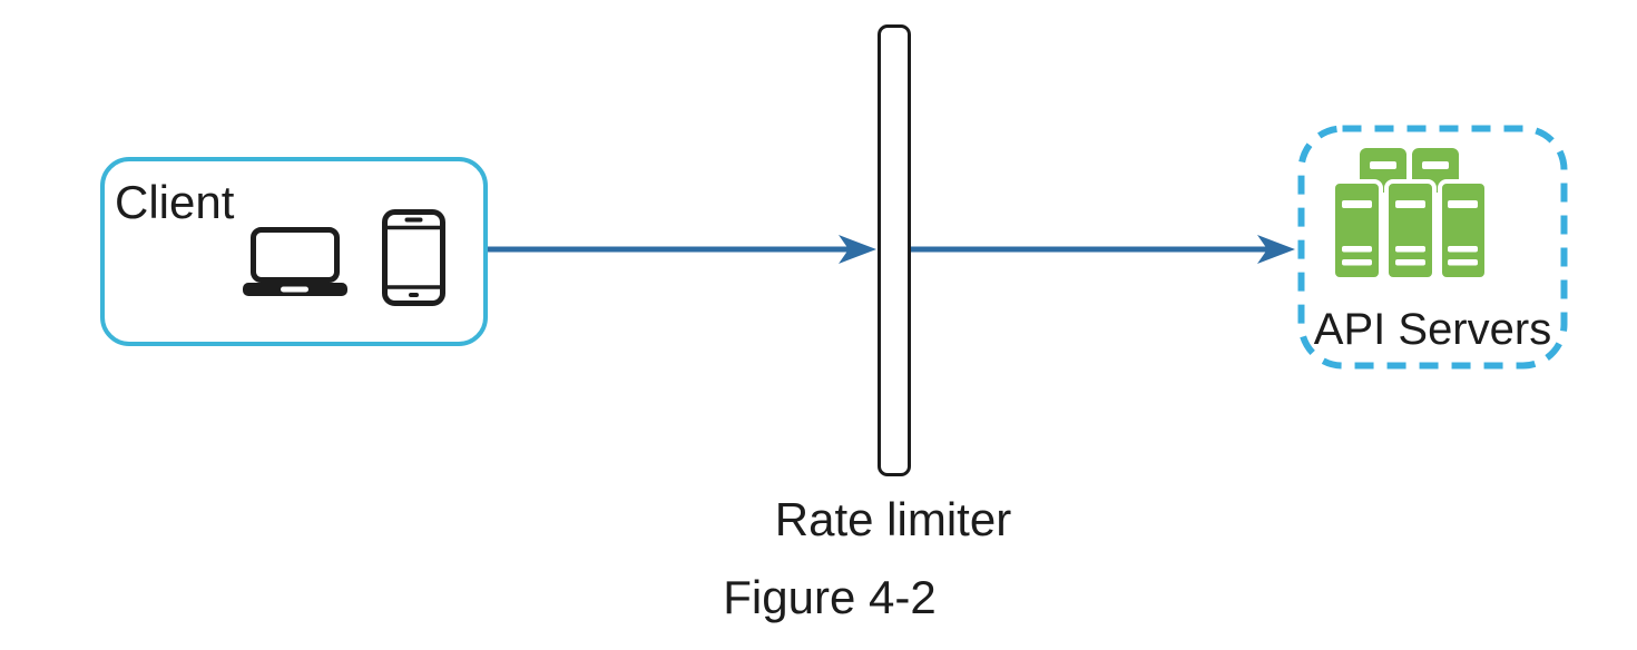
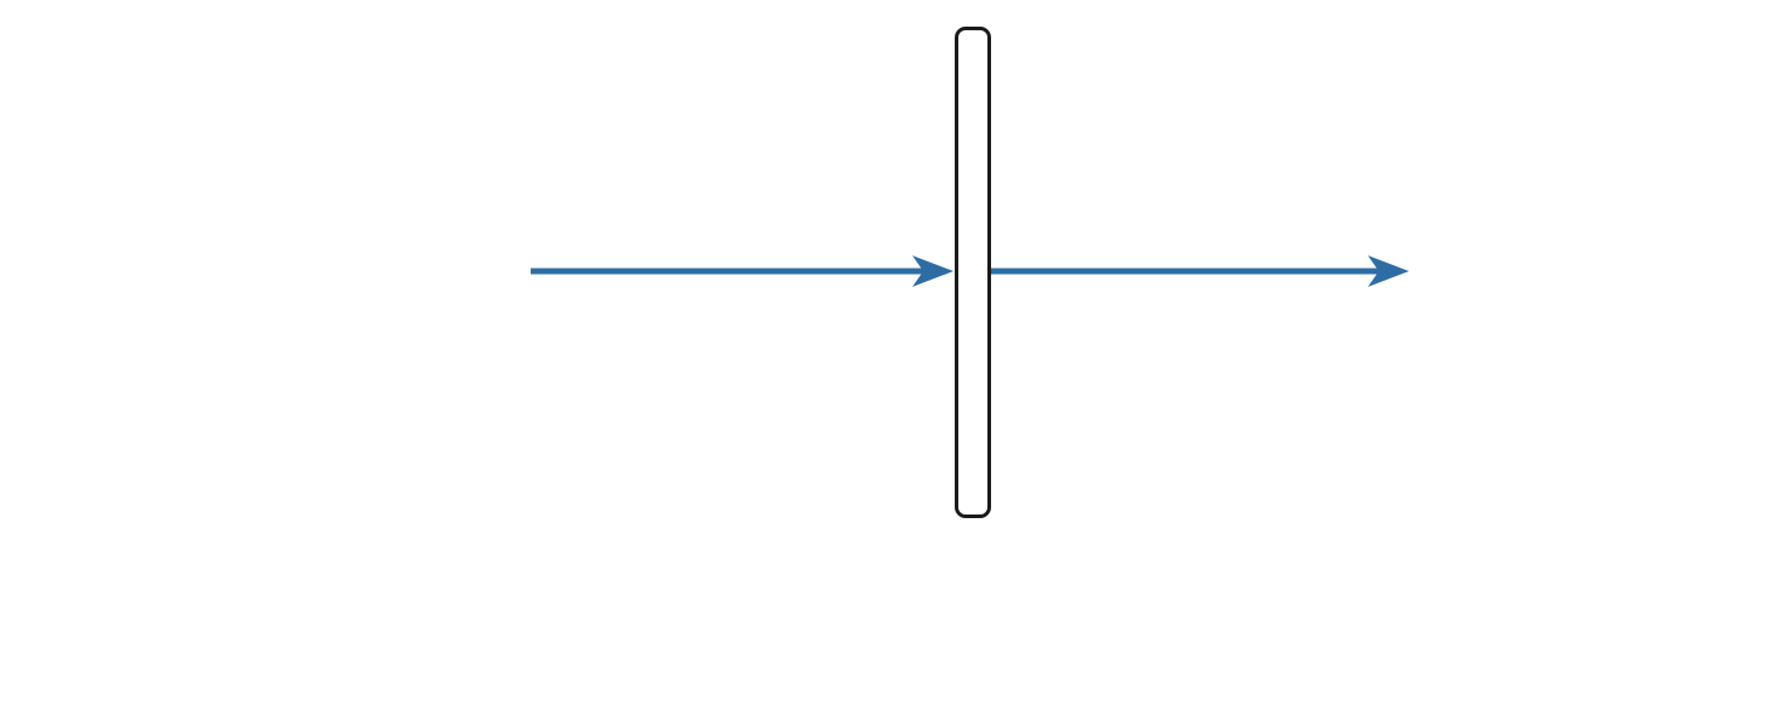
- Client
- API Servers
- Rate limiter
- Figure 4-2
